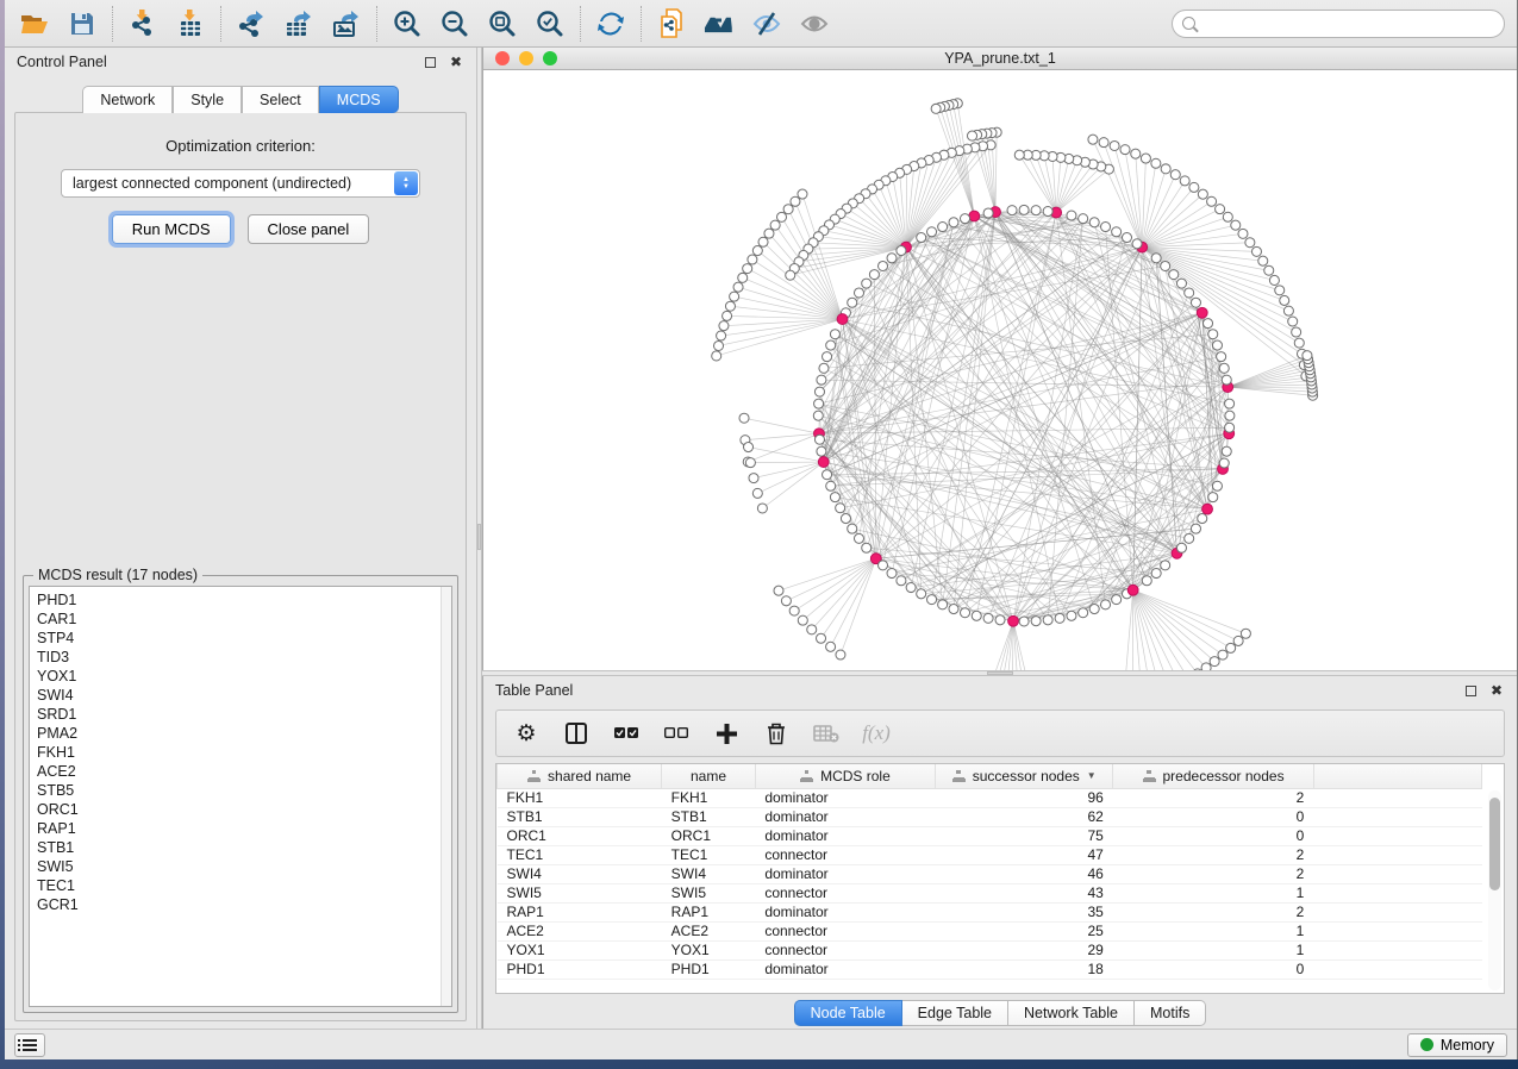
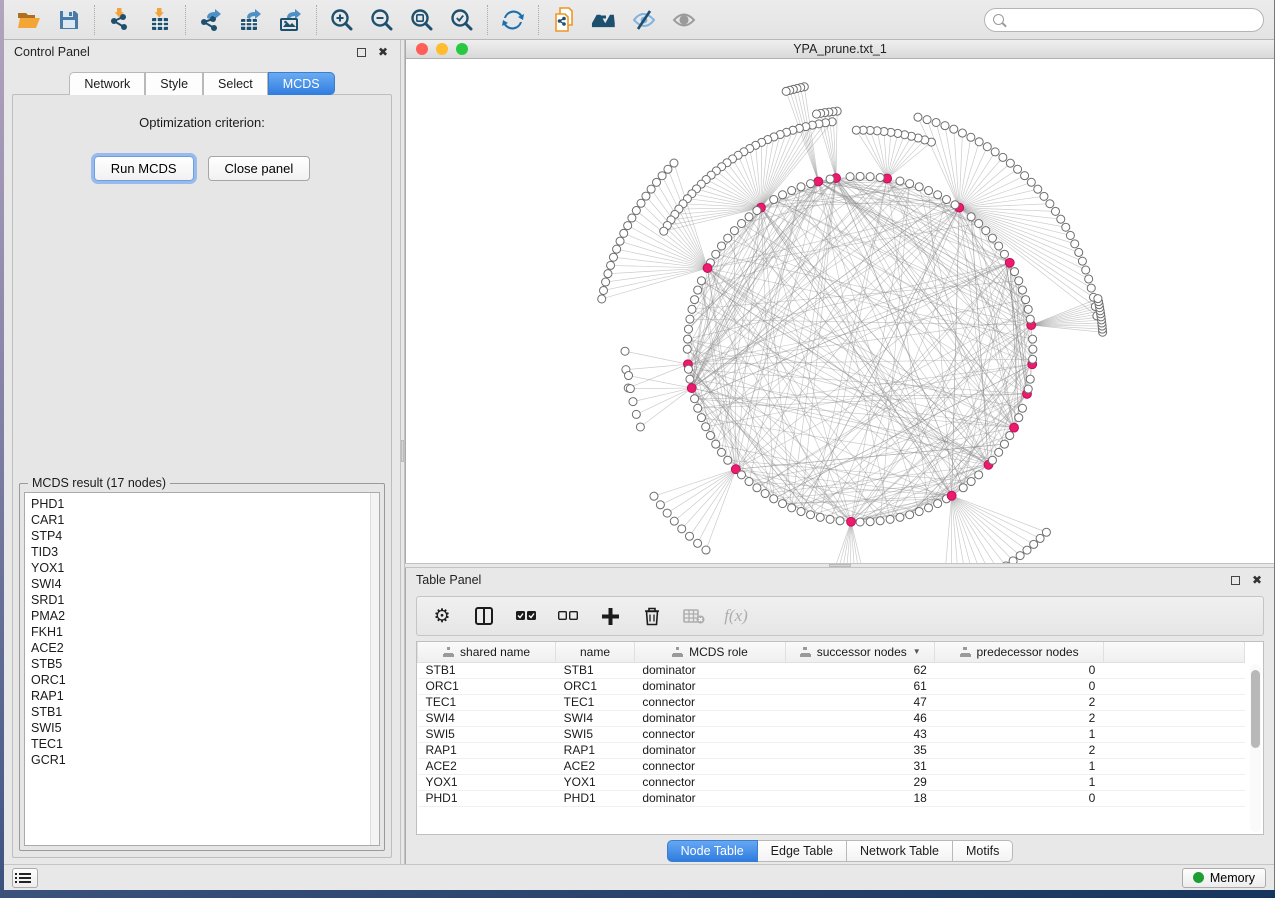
  Control Panel
  ✖
  Network
  Style
  Select
  MCDS
  Optimization criterion:
- largest connected component (undirected)
  Run MCDS
  Close panel
  MCDS result (17 nodes)
  PHD1
  CAR1
  STP4
  TID3
  YOX1
  SWI4
  SRD1
  PMA2
  FKH1
  ACE2
  STB5
  ORC1
  RAP1
  STB1
  SWI5
  TEC1
  GCR1
  YPA_prune.txt_1
  Table Panel
  ✖
  ⚙
  f(x)
  shared name	name	MCDS role	successor nodes ▼	predecessor nodes
- FKH1	FKH1	dominator	96	2
  STB1	STB1	dominator	62	0
- ORC1	ORC1	dominator	75	0
+ ORC1	ORC1	dominator	61	0
  TEC1	TEC1	connector	47	2
  SWI4	SWI4	dominator	46	2
  SWI5	SWI5	connector	43	1
  RAP1	RAP1	dominator	35	2
- ACE2	ACE2	connector	25	1
+ ACE2	ACE2	connector	31	1
  YOX1	YOX1	connector	29	1
  PHD1	PHD1	dominator	18	0
  Node Table
  Edge Table
  Network Table
  Motifs
  Memory
